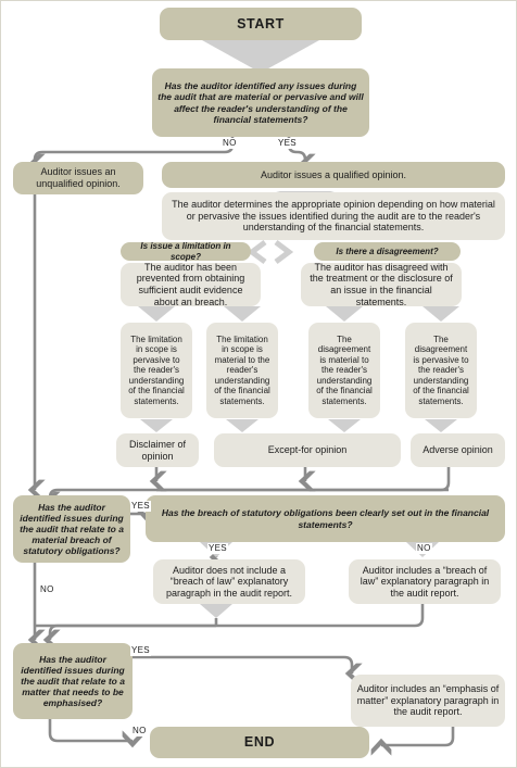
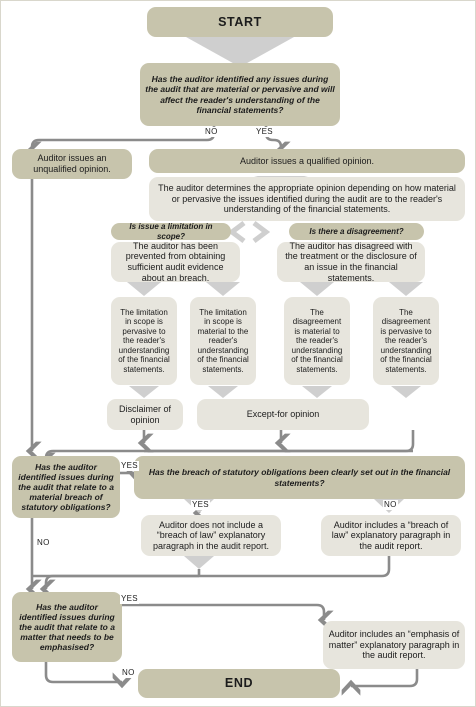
  START
  Has the auditor identified any issues during the audit that are material or pervasive and will affect the reader's understanding of the financial statements?
  NO
  YES
  Auditor issues an unqualified opinion.
  Auditor issues a qualified opinion.
  The auditor determines the appropriate opinion depending on how material or pervasive the issues identified during the audit are to the reader's understanding of the financial statements.
  Is issue a limitation in scope?
  The auditor has been prevented from obtaining sufficient audit evidence about an breach.
  Is there a disagreement?
  The auditor has disagreed with the treatment or the disclosure of an issue in the financial statements.
  The limitation in scope is pervasive to the reader's understanding of the financial statements.
  The limitation in scope is material to the reader's understanding of the financial statements.
  The disagreement is material to the reader's understanding of the financial statements.
  The disagreement is pervasive to the reader's understanding of the financial statements.
  Disclaimer of opinion
  Except-for opinion
- Adverse opinion
  Has the auditor identified issues during the audit that relate to a material breach of statutory obligations?
  YES
  NO
  Has the breach of statutory obligations been clearly set out in the financial statements?
  YES
  NO
  Auditor does not include a “breach of law” explanatory paragraph in the audit report.
  Auditor includes a “breach of law” explanatory paragraph in the audit report.
  Has the auditor identified issues during the audit that relate to a matter that needs to be emphasised?
  YES
  NO
  Auditor includes an “emphasis of matter” explanatory paragraph in the audit report.
  END
